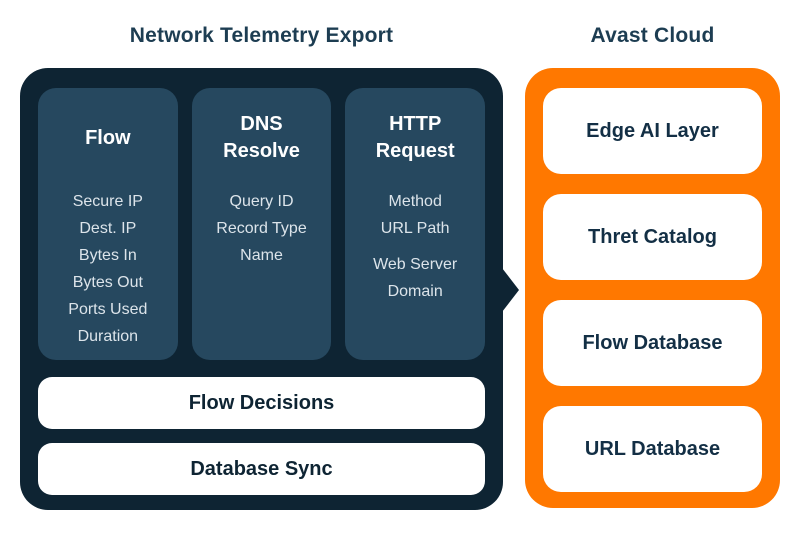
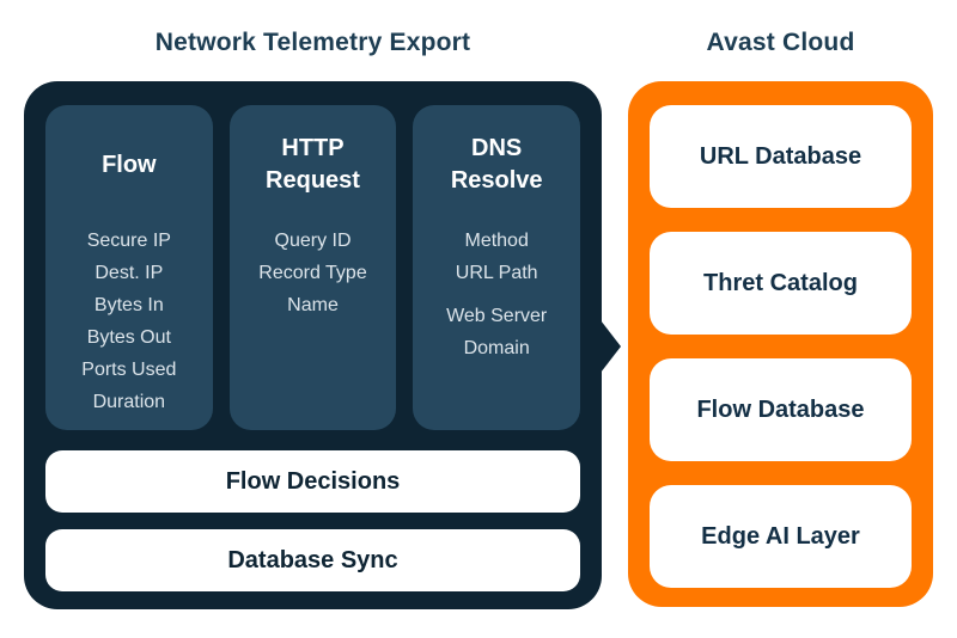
  Network Telemetry Export
  Avast Cloud
  Flow
  Secure IP
  Dest. IP
  Bytes In
  Bytes Out
  Ports Used
  Duration
- DNS Resolve
+ HTTP Request
  Query ID
  Record Type
  Name
- HTTP Request
+ DNS Resolve
  Method
  URL Path
  Web Server Domain
  Flow Decisions
  Database Sync
- Edge AI Layer
+ URL Database
  Thret Catalog
  Flow Database
- URL Database
+ Edge AI Layer
